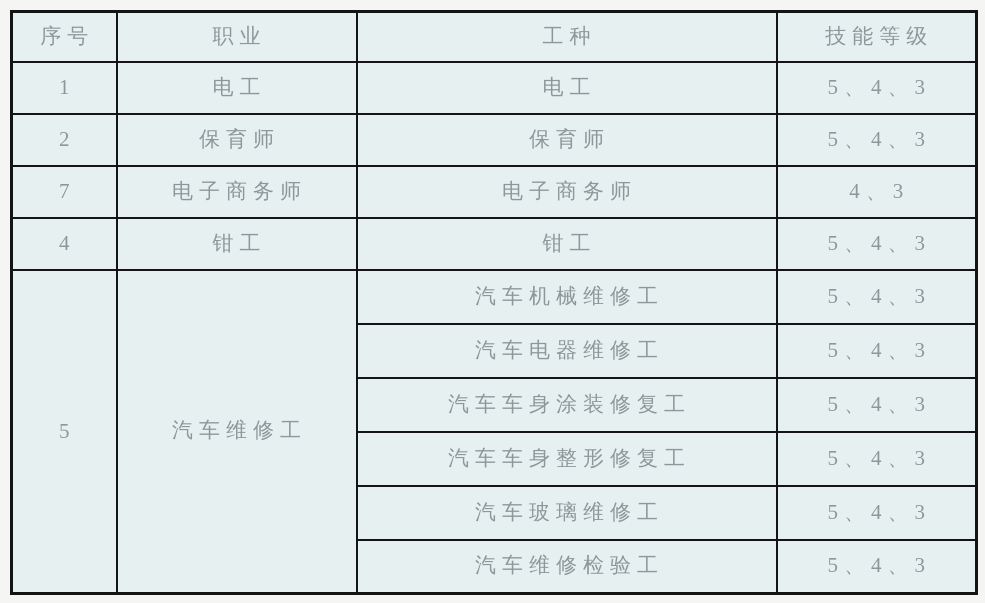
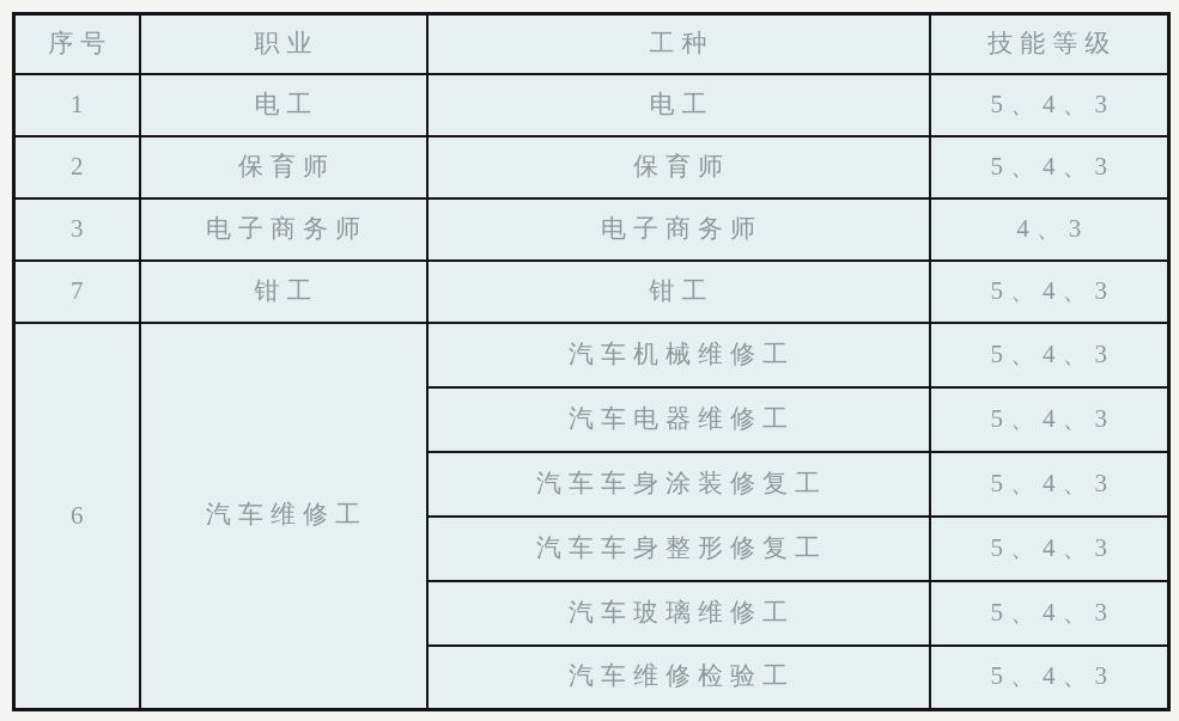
  序号	职业	工种	技能等级
  1	电工	电工	5、4、3
  2	保育师	保育师	5、4、3
- 7	电子商务师	电子商务师	4、3
+ 3	电子商务师	电子商务师	4、3
- 4	钳工	钳工	5、4、3
+ 7	钳工	钳工	5、4、3
- 5	汽车维修工	汽车机械维修工	5、4、3
+ 6	汽车维修工	汽车机械维修工	5、4、3
  汽车电器维修工	5、4、3
  汽车车身涂装修复工	5、4、3
  汽车车身整形修复工	5、4、3
  汽车玻璃维修工	5、4、3
  汽车维修检验工	5、4、3
